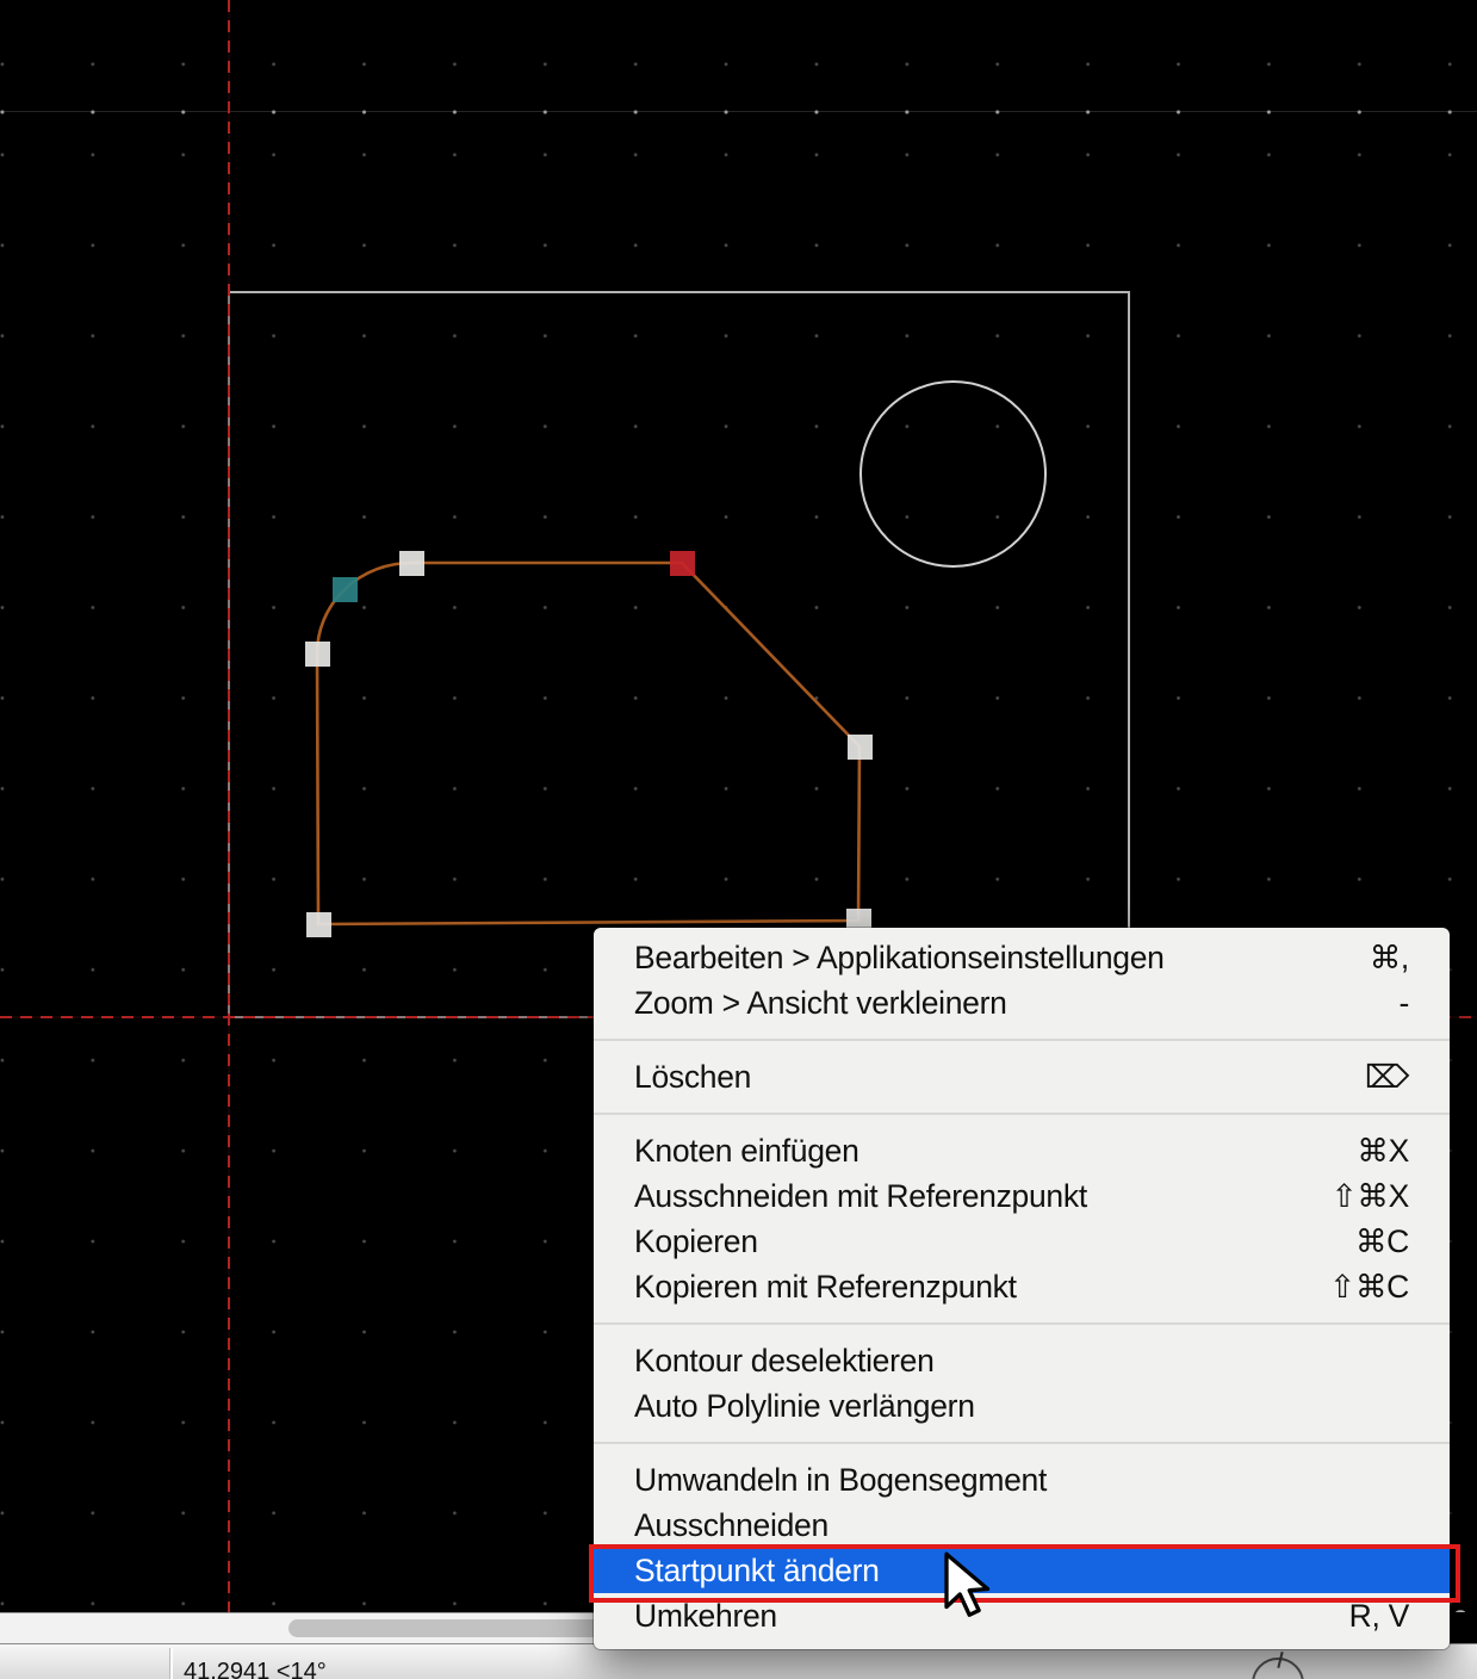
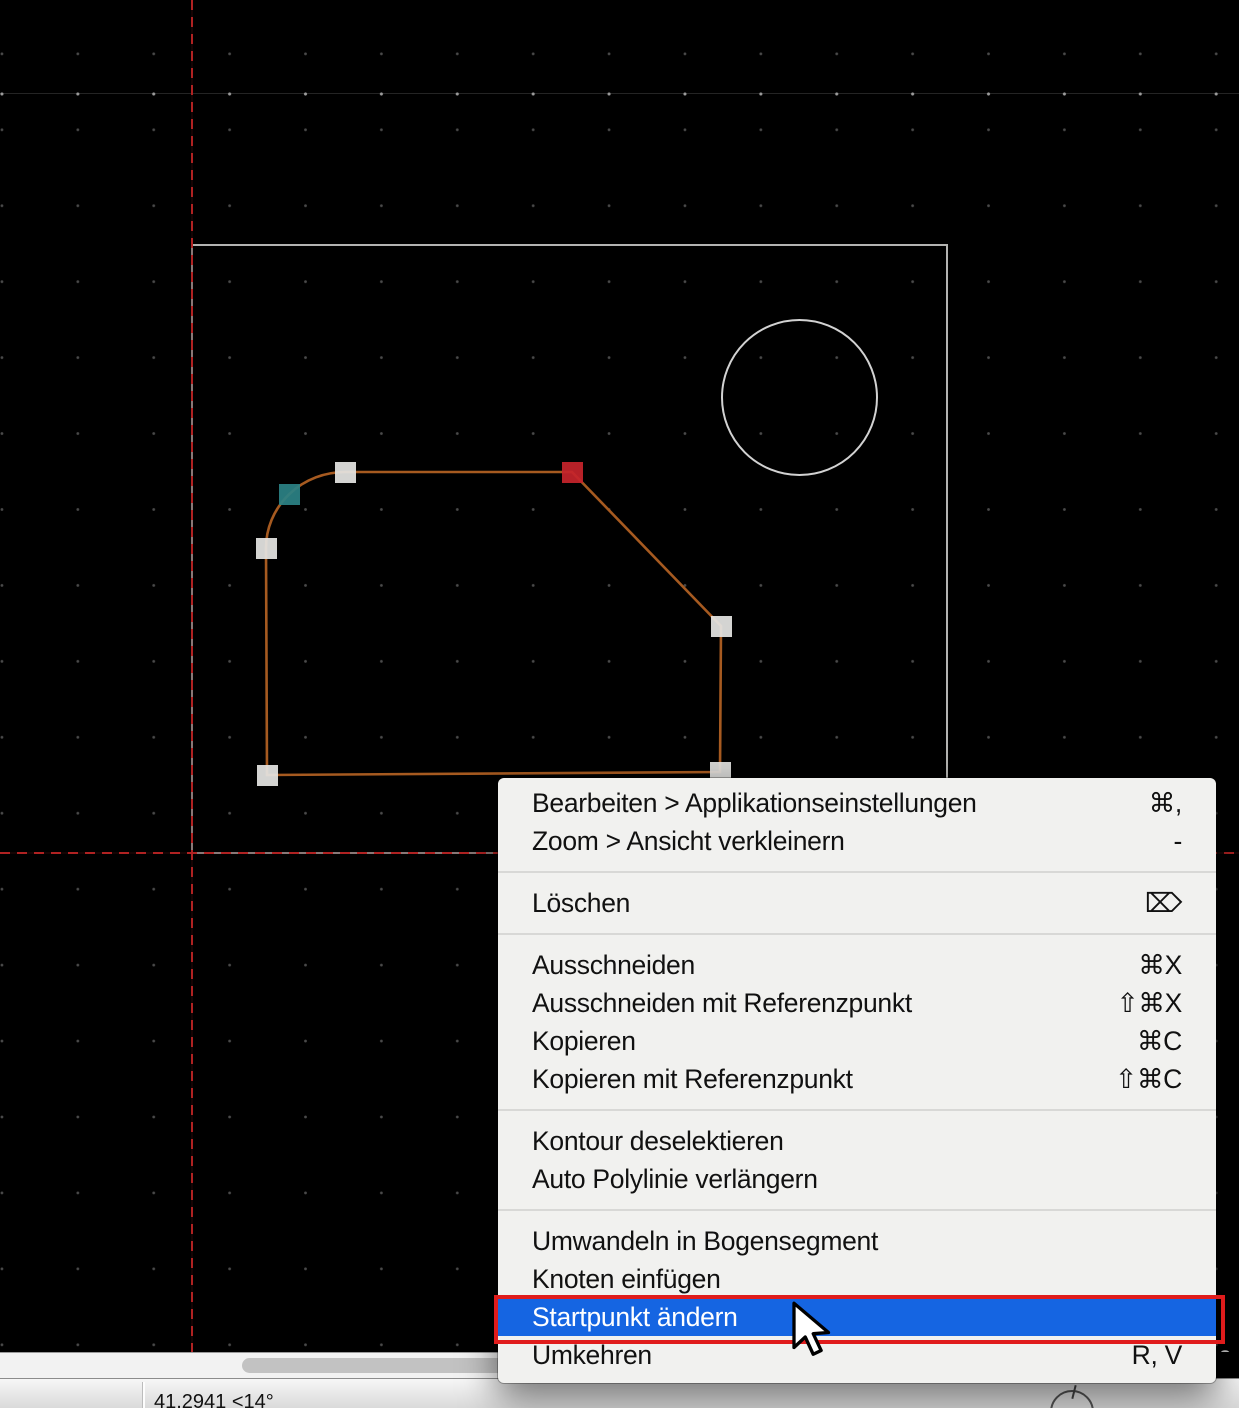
  41.2941 <14°
  Bearbeiten > Applikationseinstellungen
  ⌘,
  Zoom > Ansicht verkleinern
  -
  Löschen
  ⌦
- Knoten einfügen
+ Ausschneiden
  ⌘X
  Ausschneiden mit Referenzpunkt
  ⇧⌘X
  Kopieren
  ⌘C
  Kopieren mit Referenzpunkt
  ⇧⌘C
  Kontour deselektieren
  Auto Polylinie verlängern
  Umwandeln in Bogensegment
- Ausschneiden
+ Knoten einfügen
  Startpunkt ändern
  Umkehren
  R, V
